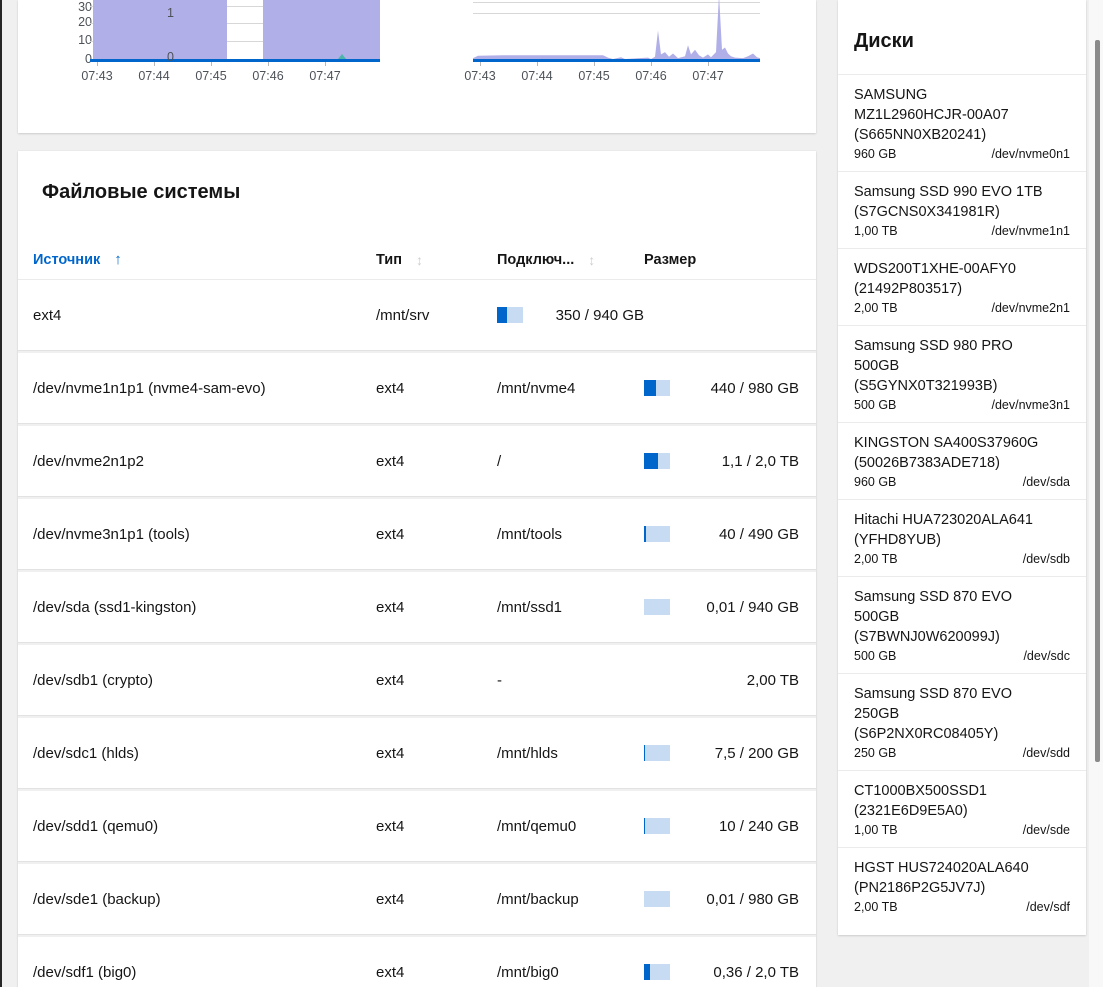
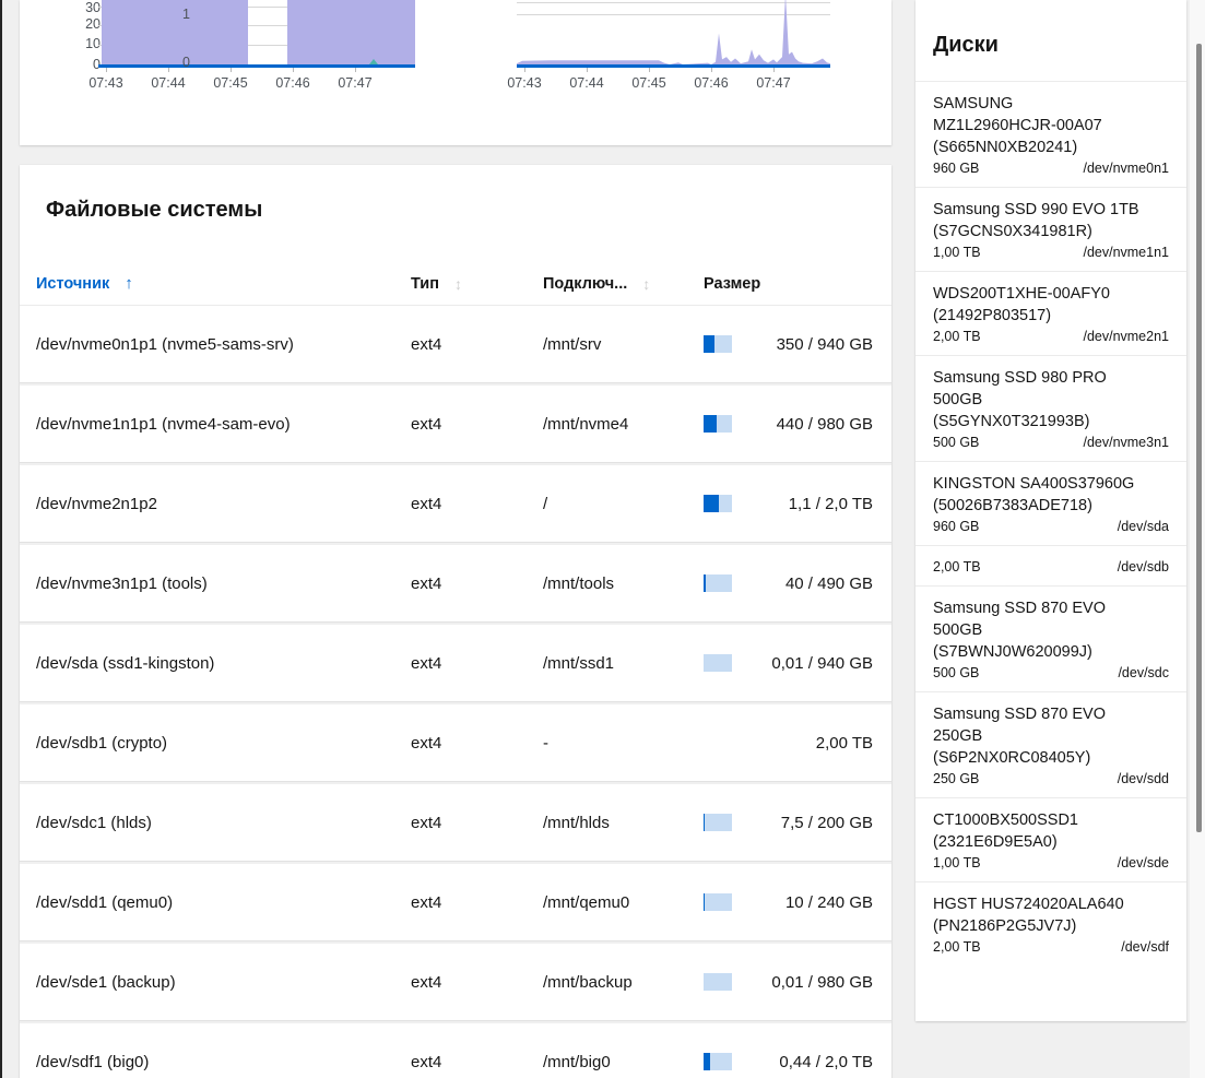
  30
  20
  10
  0
  1
  0
  07:43
  07:44
  07:45
  07:46
  07:47
  07:43
  07:44
  07:45
  07:46
  07:47
  Файловые системы
  Источник
  ↑
  Тип
  ↕
  Подключ...
  ↕
  Размер
+ /dev/nvme0n1p1 (nvme5-sams-srv)
  ext4
  /mnt/srv
  350 / 940 GB
  /dev/nvme1n1p1 (nvme4-sam-evo)
  ext4
  /mnt/nvme4
  440 / 980 GB
  /dev/nvme2n1p2
  ext4
  /
  1,1 / 2,0 TB
  /dev/nvme3n1p1 (tools)
  ext4
  /mnt/tools
  40 / 490 GB
  /dev/sda (ssd1-kingston)
  ext4
  /mnt/ssd1
  0,01 / 940 GB
  /dev/sdb1 (crypto)
  ext4
  -
  2,00 TB
  /dev/sdc1 (hlds)
  ext4
  /mnt/hlds
  7,5 / 200 GB
  /dev/sdd1 (qemu0)
  ext4
  /mnt/qemu0
  10 / 240 GB
  /dev/sde1 (backup)
  ext4
  /mnt/backup
  0,01 / 980 GB
  /dev/sdf1 (big0)
  ext4
  /mnt/big0
- 0,36 / 2,0 TB
+ 0,44 / 2,0 TB
  Диски
  SAMSUNG
  MZ1L2960HCJR-00A07
  (S665NN0XB20241)
  960 GB
  /dev/nvme0n1
  Samsung SSD 990 EVO 1TB
  (S7GCNS0X341981R)
  1,00 TB
  /dev/nvme1n1
  WDS200T1XHE-00AFY0
  (21492P803517)
  2,00 TB
  /dev/nvme2n1
  Samsung SSD 980 PRO
  500GB
  (S5GYNX0T321993B)
  500 GB
  /dev/nvme3n1
  KINGSTON SA400S37960G
  (50026B7383ADE718)
  960 GB
  /dev/sda
- Hitachi HUA723020ALA641
- (YFHD8YUB)
  2,00 TB
  /dev/sdb
  Samsung SSD 870 EVO
  500GB
  (S7BWNJ0W620099J)
  500 GB
  /dev/sdc
  Samsung SSD 870 EVO
  250GB
  (S6P2NX0RC08405Y)
  250 GB
  /dev/sdd
  CT1000BX500SSD1
  (2321E6D9E5A0)
  1,00 TB
  /dev/sde
  HGST HUS724020ALA640
  (PN2186P2G5JV7J)
  2,00 TB
  /dev/sdf
